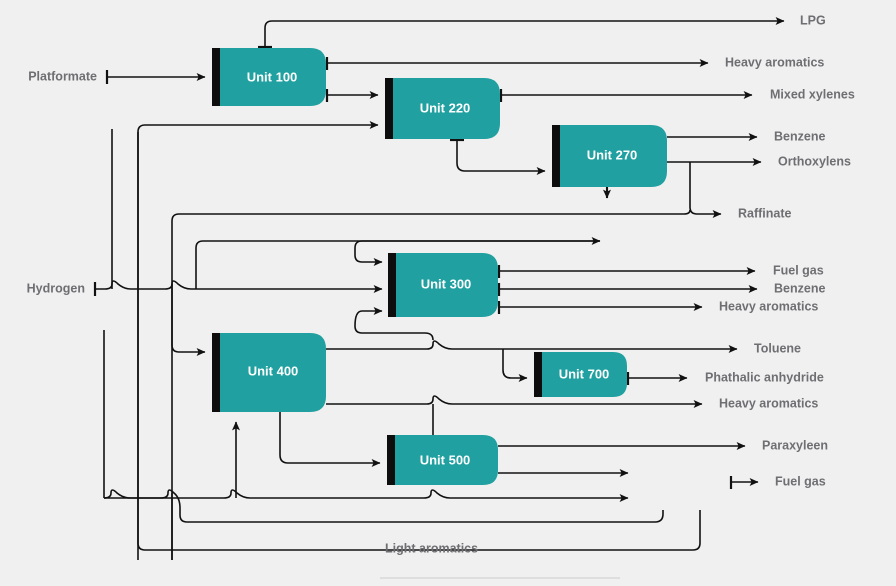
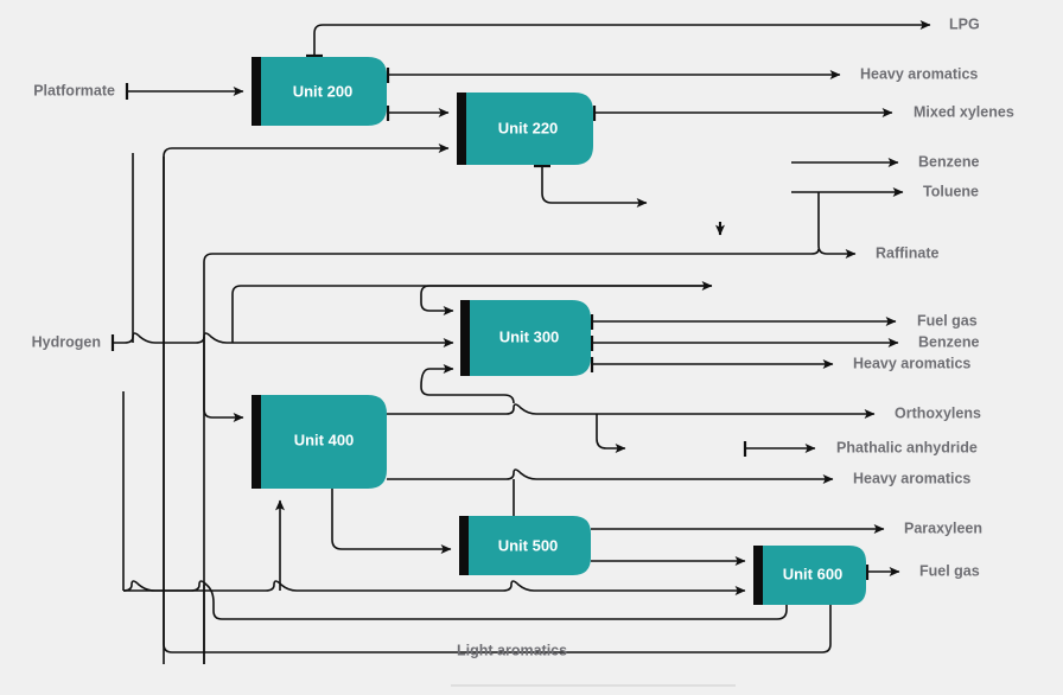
- Unit 100
+ Unit 200
  Unit 220
- Unit 270
  Unit 300
  Unit 400
- Unit 700
  Unit 500
+ Unit 600
  Platformate
  Hydrogen
  LPG
  Heavy aromatics
  Mixed xylenes
  Benzene
- Orthoxylens
+ Toluene
  Raffinate
  Fuel gas
  Benzene
  Heavy aromatics
- Toluene
+ Orthoxylens
  Phathalic anhydride
  Heavy aromatics
  Paraxyleen
  Fuel gas
  Light aromatics
